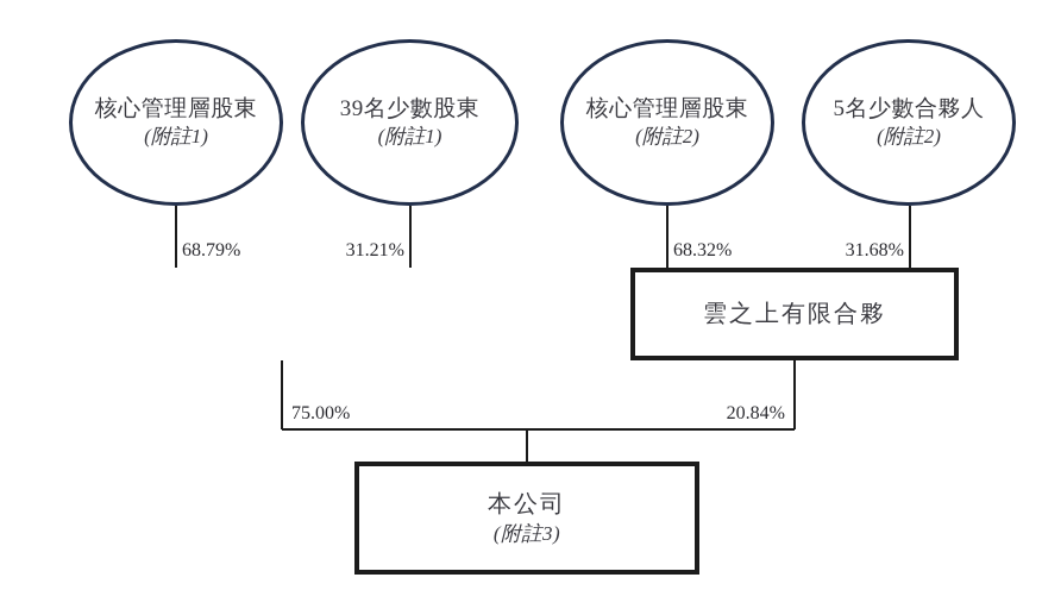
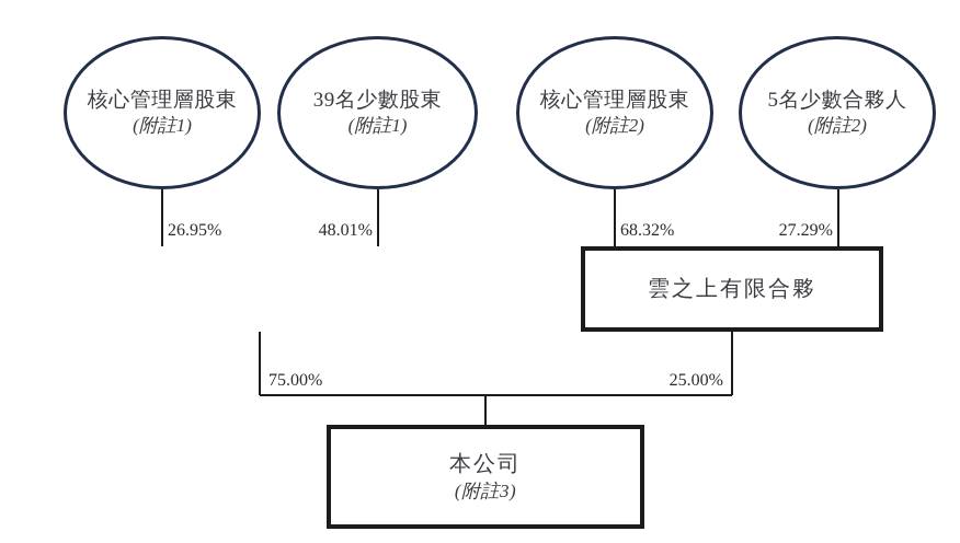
  核心管理層股東
  (附註1)
  39名少數股東
  (附註1)
  核心管理層股東
  (附註2)
  5名少數合夥人
  (附註2)
- 68.79%
+ 26.95%
- 31.21%
+ 48.01%
  68.32%
- 31.68%
+ 27.29%
  雲之上有限合夥
  75.00%
- 20.84%
+ 25.00%
  本公司
  (附註3)
